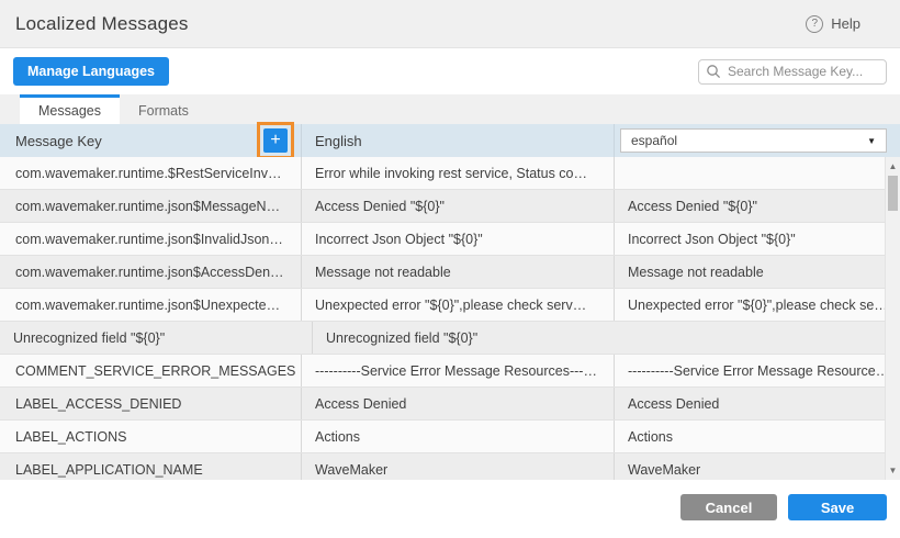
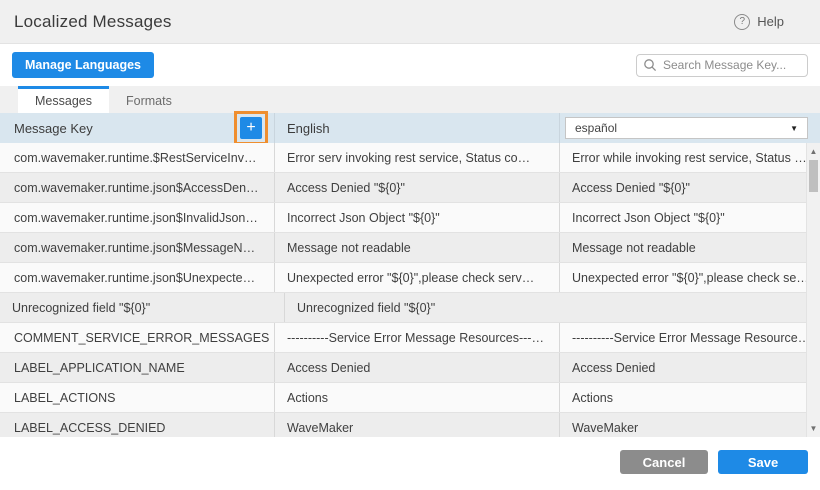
  Localized Messages
  ?
  Help
  Manage Languages
  Search Message Key...
  Messages
  Formats
  Message Key
  +
  English
  español
  ▼
  com.wavemaker.runtime.$RestServiceInv…
- Error while invoking rest service, Status co…
+ Error serv invoking rest service, Status co…
+ Error while invoking rest service, Status …
- com.wavemaker.runtime.json$MessageN…
+ com.wavemaker.runtime.json$AccessDen…
  Access Denied "${0}"
  Access Denied "${0}"
  com.wavemaker.runtime.json$InvalidJson…
  Incorrect Json Object "${0}"
  Incorrect Json Object "${0}"
- com.wavemaker.runtime.json$AccessDen…
+ com.wavemaker.runtime.json$MessageN…
  Message not readable
  Message not readable
  com.wavemaker.runtime.json$Unexpecte…
  Unexpected error "${0}",please check serv…
  Unexpected error "${0}",please check se…
  Unrecognized field "${0}"
  Unrecognized field "${0}"
  COMMENT_SERVICE_ERROR_MESSAGES
  ----------Service Error Message Resources---…
  ----------Service Error Message Resource…
- LABEL_ACCESS_DENIED
+ LABEL_APPLICATION_NAME
  Access Denied
  Access Denied
  LABEL_ACTIONS
  Actions
  Actions
- LABEL_APPLICATION_NAME
+ LABEL_ACCESS_DENIED
  WaveMaker
  WaveMaker
  ▲
  ▼
  Cancel
  Save
